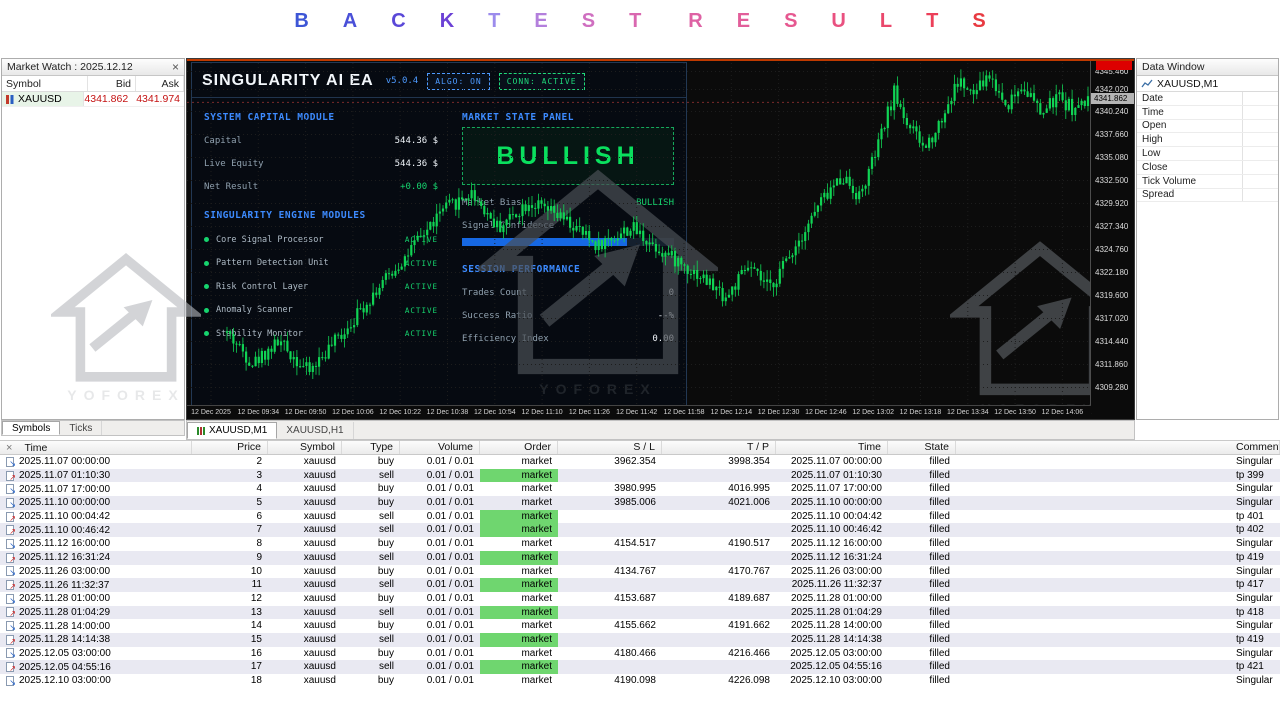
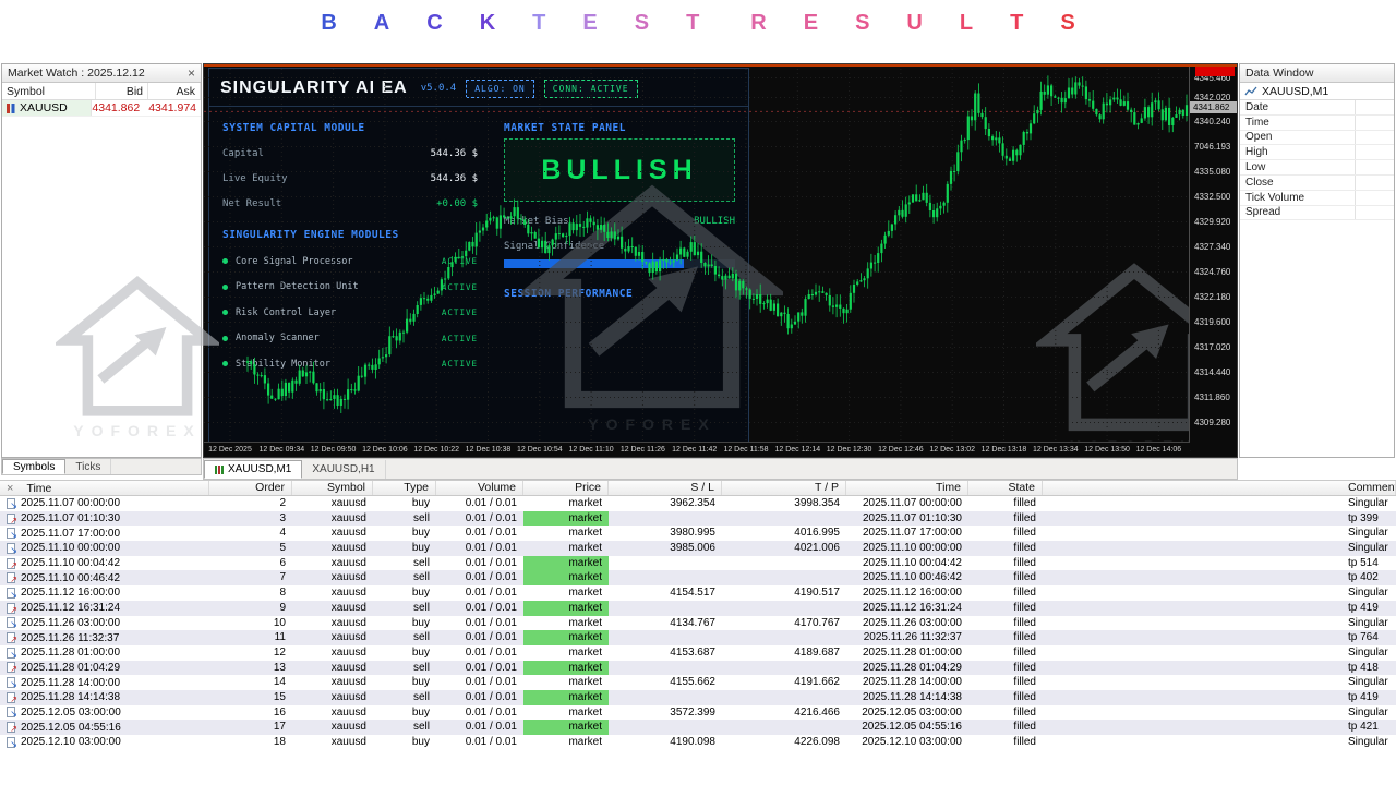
  B A C K T E S T R E S U L T S
  Market Watch : 2025.12.12
  ×
  Symbol
  Bid
  Ask
  XAUUSD
  4341.862
  4341.974
  Symbols
  Ticks
  SINGULARITY AI EA
  v5.0.4
  ALGO: ON
  CONN: ACTIVE
  SYSTEM CAPITAL MODULE
  Capital
  544.36 $
  Live Equity
  544.36 $
  Net Result
  +0.00 $
  SINGULARITY ENGINE MODULES
  Core Signal Procesor
  Pattern Detection Unit
  ACTIVE
  Risk Control Layer
  ACTIVE
  Anomaly Scanner
  ACTIVE
  Stability Monitor
  ACTIVE
  MARKET STATE PANEL
  BULLSH
  Mae Bias
  BULIS
  SESSION PERFORMANCE
- Trades Count
- 0
- Success Ratio
- --%
- Efficiency Index
- 0.00
  4341.862
  4345.460
  4342.020
  4340.240
- 4337.660
+ 7046.193
  4335.080
  4332.500
  4329.920
  4327.340
  4324.760
  4322.180
  4319.600
  4317.020
  4314.440
  4311.860
  4309.280
  YOFOREX
  YOFOREX
  XAUUSD,M1
  XAUUSD,H1
  Data Window
  XAUUSD,M1
  Date
  Time
  Open
  High
  Low
  Close
  Tick Volume
  Spread
  ×
  Time
- Price
+ Order
  Symbol
  Type
  Volume
- Order
+ Price
  S / L
  T / P
  Time
  State
  Commen
  ↘
  2025.11.07 00:00:00
  2
  xauusd
  buy
  0.01 / 0.01
  market
  3962.354
  3998.354
  2025.11.07 00:00:00
  filled
  Singular
  ↗
  2025.11.07 01:10:30
  3
  xauusd
  sell
  0.01 / 0.01
  market
  2025.11.07 01:10:30
  filled
  tp 399
  ↘
  2025.11.07 17:00:00
  4
  xauusd
  buy
  0.01 / 0.01
  market
  3980.995
  4016.995
  2025.11.07 17:00:00
  filled
  Singular
  ↘
  2025.11.10 00:00:00
  5
  xauusd
  buy
  0.01 / 0.01
  market
  3985.006
  4021.006
  2025.11.10 00:00:00
  filled
  Singular
  ↗
  2025.11.10 00:04:42
  6
  xauusd
  sell
  0.01 / 0.01
  market
  2025.11.10 00:04:42
  filled
- tp 401
+ tp 514
  ↗
  2025.11.10 00:46:42
  7
  xauusd
  sell
  0.01 / 0.01
  market
  2025.11.10 00:46:42
  filled
  tp 402
  ↘
  2025.11.12 16:00:00
  8
  xauusd
  buy
  0.01 / 0.01
  market
  4154.517
  4190.517
  2025.11.12 16:00:00
  filled
  Singular
  ↗
  2025.11.12 16:31:24
  9
  xauusd
  sell
  0.01 / 0.01
  market
  2025.11.12 16:31:24
  filled
  tp 419
  ↘
  2025.11.26 03:00:00
  10
  xauusd
  buy
  0.01 / 0.01
  market
  4134.767
  4170.767
  2025.11.26 03:00:00
  filled
  Singular
  ↗
  2025.11.26 11:32:37
  11
  xauusd
  sell
  0.01 / 0.01
  market
  2025.11.26 11:32:37
  filled
- tp 417
+ tp 764
  ↘
  2025.11.28 01:00:00
  12
  xauusd
  buy
  0.01 / 0.01
  market
  4153.687
  4189.687
  2025.11.28 01:00:00
  filled
  Singular
  ↗
  2025.11.28 01:04:29
  13
  xauusd
  sell
  0.01 / 0.01
  market
  2025.11.28 01:04:29
  filled
  tp 418
  ↘
  2025.11.28 14:00:00
  14
  xauusd
  buy
  0.01 / 0.01
  market
  4155.662
  4191.662
  2025.11.28 14:00:00
  filled
  Singular
  ↗
  2025.11.28 14:14:38
  15
  xauusd
  sell
  0.01 / 0.01
  market
  2025.11.28 14:14:38
  filled
  tp 419
  ↘
  2025.12.05 03:00:00
  16
  xauusd
  buy
  0.01 / 0.01
  market
- 4180.466
+ 3572.399
  4216.466
  2025.12.05 03:00:00
  filled
  Singular
  ↗
  2025.12.05 04:55:16
  17
  xauusd
  sell
  0.01 / 0.01
  market
  2025.12.05 04:55:16
  filled
  tp 421
  ↘
  2025.12.10 03:00:00
  18
  xauusd
  buy
  0.01 / 0.01
  market
  4190.098
  4226.098
  2025.12.10 03:00:00
  filled
  Singular
